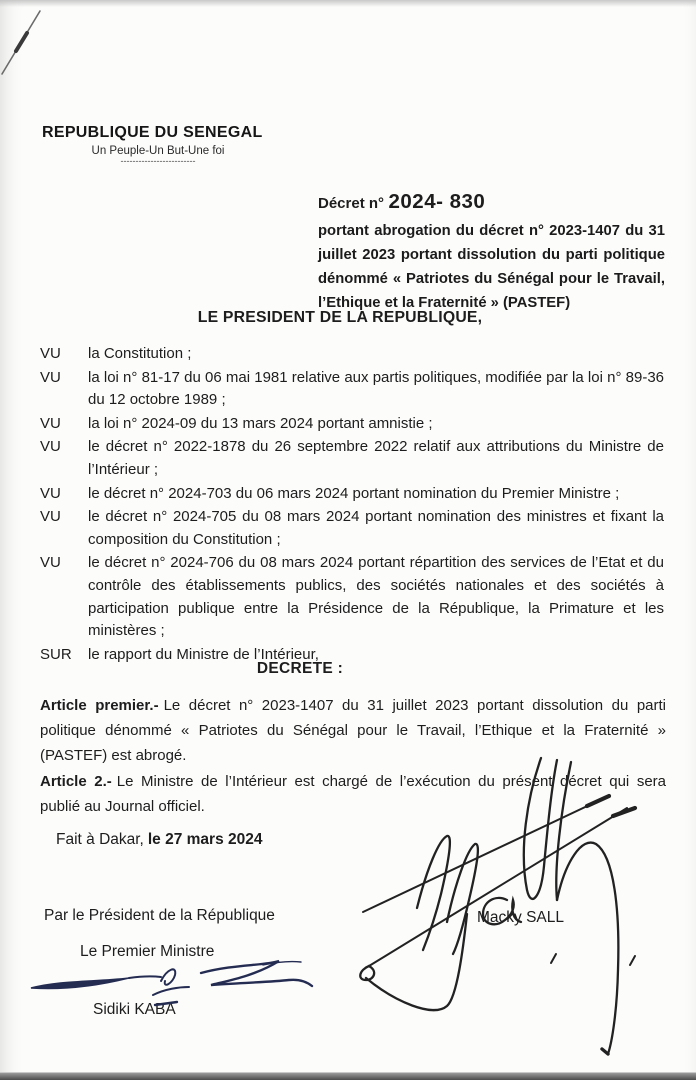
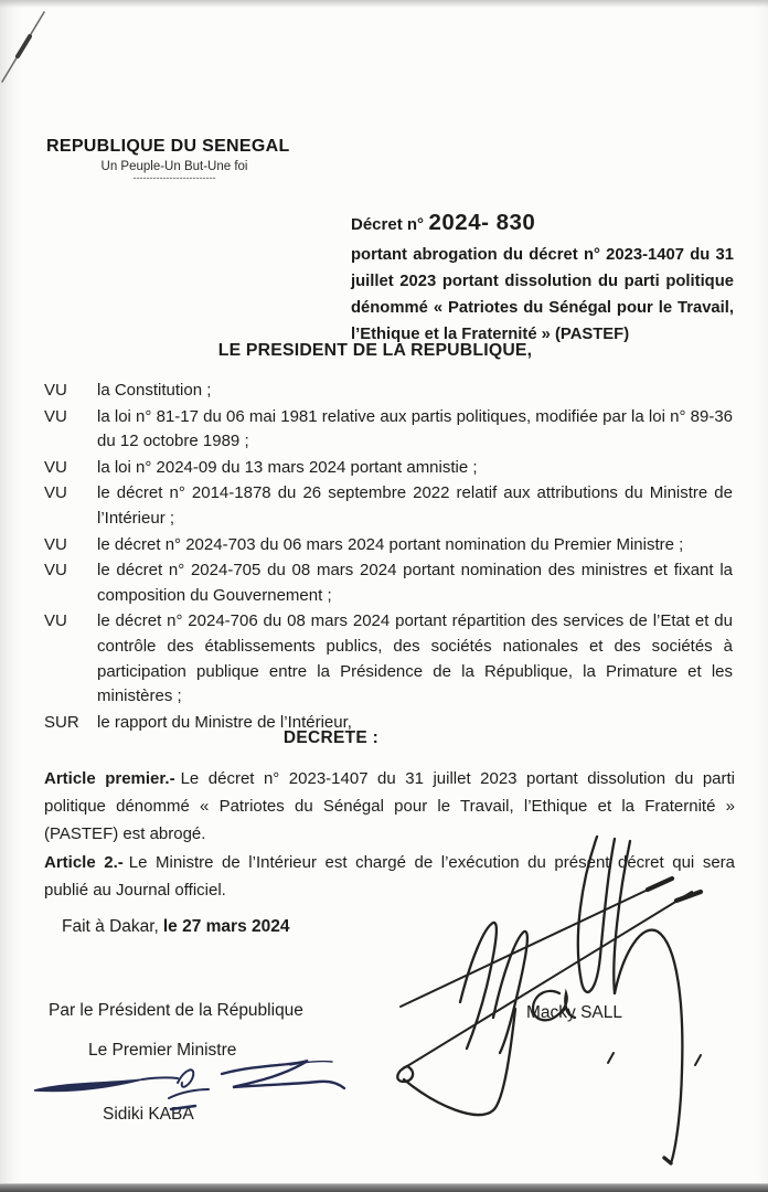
  REPUBLIQUE DU SENEGAL
  Un Peuple-Un But-Une foi
  -------------------------
  Décret n° 2024- 830
  portant abrogation du décret n° 2023-1407 du 31 juillet 2023 portant dissolution du parti politique dénommé « Patriotes du Sénégal pour le Travail, l’Ethique et la Fraternité » (PASTEF)
  LE PRESIDENT DE LA REPUBLIQUE,
  VU
  la Constitution ;
  VU
  la loi n° 81-17 du 06 mai 1981 relative aux partis politiques, modifiée par la loi n° 89-36 du 12 octobre 1989 ;
  VU
  la loi n° 2024-09 du 13 mars 2024 portant amnistie ;
  VU
- le décret n° 2022-1878 du 26 septembre 2022 relatif aux attributions du Ministre de l’Intérieur ;
+ le décret n° 2014-1878 du 26 septembre 2022 relatif aux attributions du Ministre de l’Intérieur ;
  VU
  le décret n° 2024-703 du 06 mars 2024 portant nomination du Premier Ministre ;
  VU
- le décret n° 2024-705 du 08 mars 2024 portant nomination des ministres et fixant la composition du Constitution ;
+ le décret n° 2024-705 du 08 mars 2024 portant nomination des ministres et fixant la composition du Gouvernement ;
  VU
  le décret n° 2024-706 du 08 mars 2024 portant répartition des services de l’Etat et du contrôle des établissements publics, des sociétés nationales et des sociétés à participation publique entre la Présidence de la République, la Primature et les ministères ;
  SUR
  le rapport du Ministre de l’Intérieur,
  DECRETE :
  Article premier.- Le décret n° 2023-1407 du 31 juillet 2023 portant dissolution du parti politique dénommé « Patriotes du Sénégal pour le Travail, l’Ethique et la Fraternité » (PASTEF) est abrogé.
  Article 2.- Le Ministre de l’Intérieur est chargé de l’exécution du présent décret qui sera publié au Journal officiel.
  Fait à Dakar, le 27 mars 2024
  Par le Président de la République
  Le Premier Ministre
  Sidiki KABA
  acky SALL
